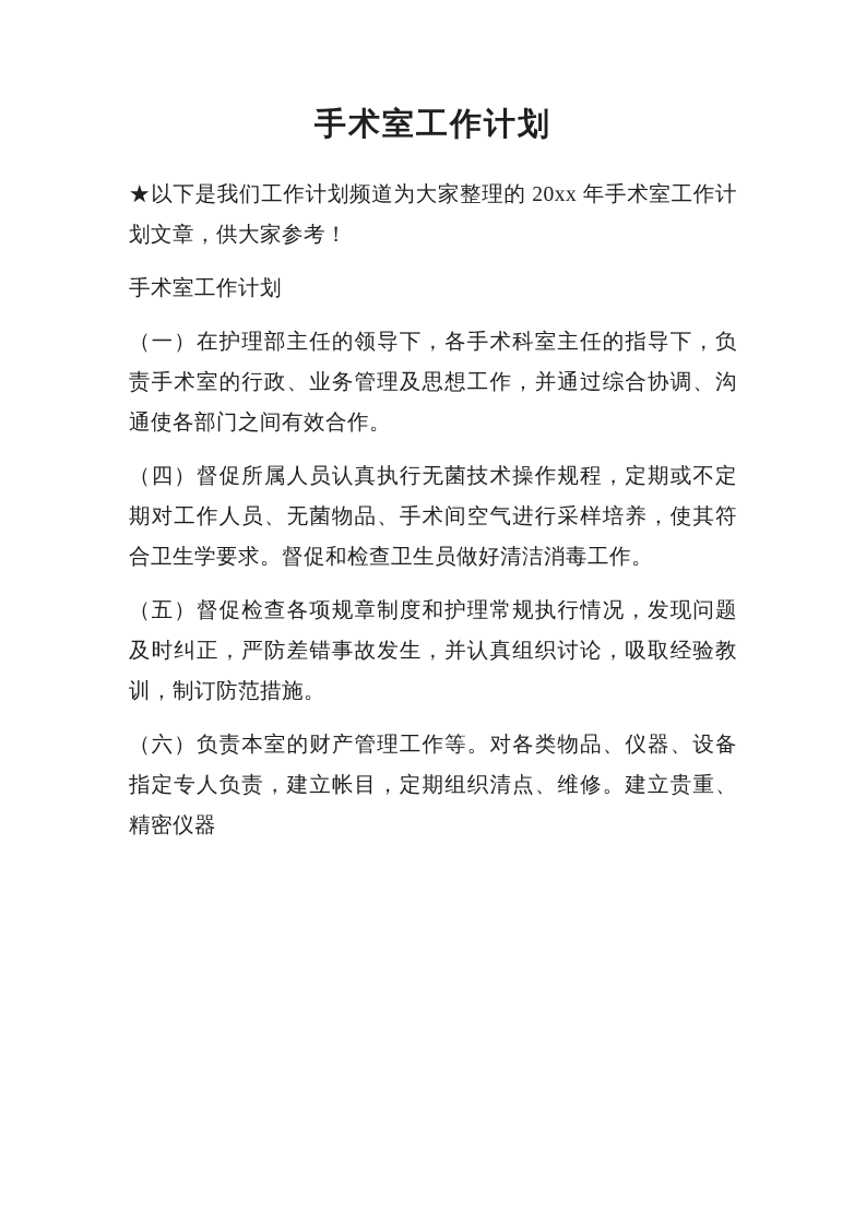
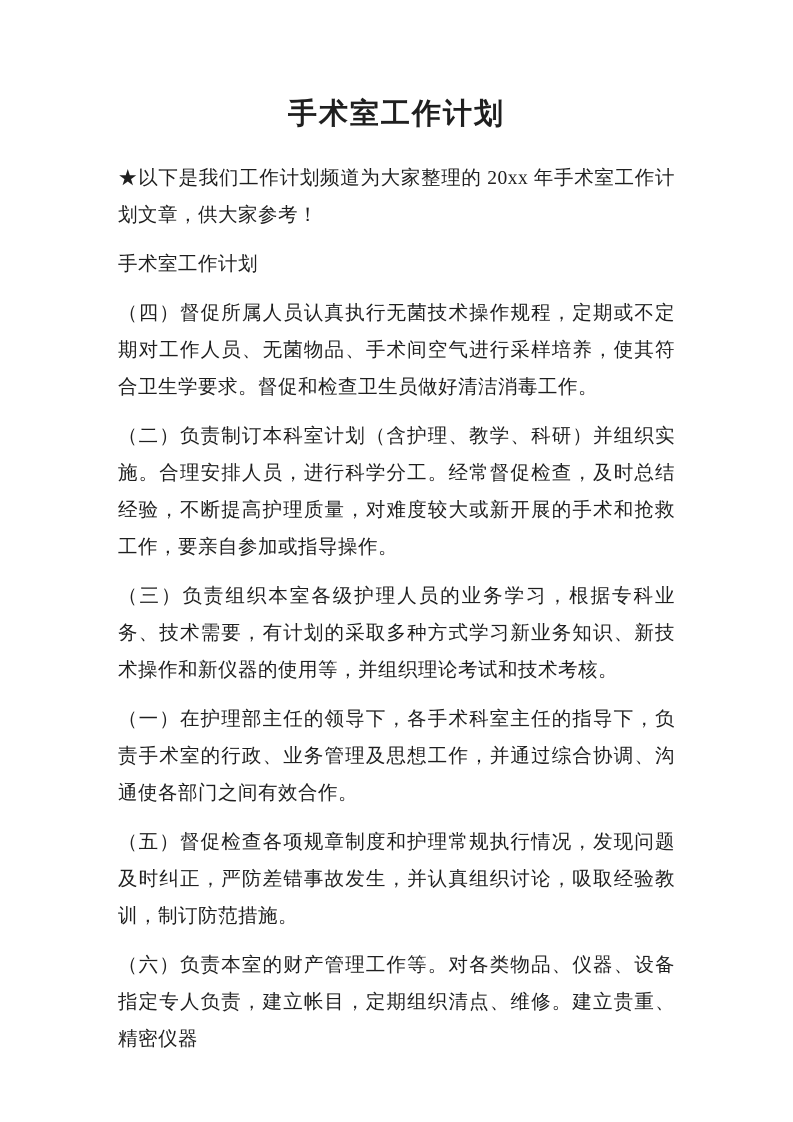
  手术室工作计划
  ★以下是我们工作计划频道为大家整理的 20xx 年手术室工作计划文章，供大家参考！
  手术室工作计划
- （一）在护理部主任的领导下，各手术科室主任的指导下，负责手术室的行政、业务管理及思想工作，并通过综合协调、沟通使各部门之间有效合作。
+ （四）督促所属人员认真执行无菌技术操作规程，定期或不定期对工作人员、无菌物品、手术间空气进行采样培养，使其符合卫生学要求。督促和检查卫生员做好清洁消毒工作。
+ （二）负责制订本科室计划（含护理、教学、科研）并组织实施。合理安排人员，进行科学分工。经常督促检查，及时总结经验，不断提高护理质量，对难度较大或新开展的手术和抢救工作，要亲自参加或指导操作。
+ （三）负责组织本室各级护理人员的业务学习，根据专科业务、技术需要，有计划的采取多种方式学习新业务知识、新技术操作和新仪器的使用等，并组织理论考试和技术考核。
- （四）督促所属人员认真执行无菌技术操作规程，定期或不定期对工作人员、无菌物品、手术间空气进行采样培养，使其符合卫生学要求。督促和检查卫生员做好清洁消毒工作。
+ （一）在护理部主任的领导下，各手术科室主任的指导下，负责手术室的行政、业务管理及思想工作，并通过综合协调、沟通使各部门之间有效合作。
  （五）督促检查各项规章制度和护理常规执行情况，发现问题及时纠正，严防差错事故发生，并认真组织讨论，吸取经验教训，制订防范措施。
  （六）负责本室的财产管理工作等。对各类物品、仪器、设备指定专人负责，建立帐目，定期组织清点、维修。建立贵重、精密仪器
